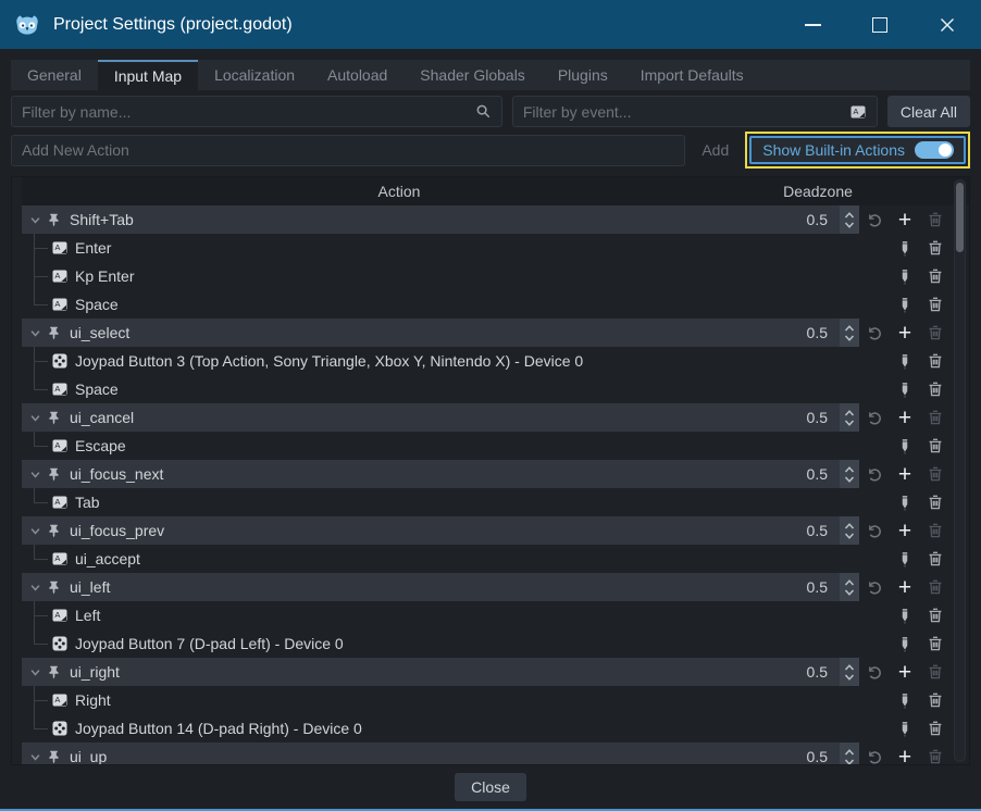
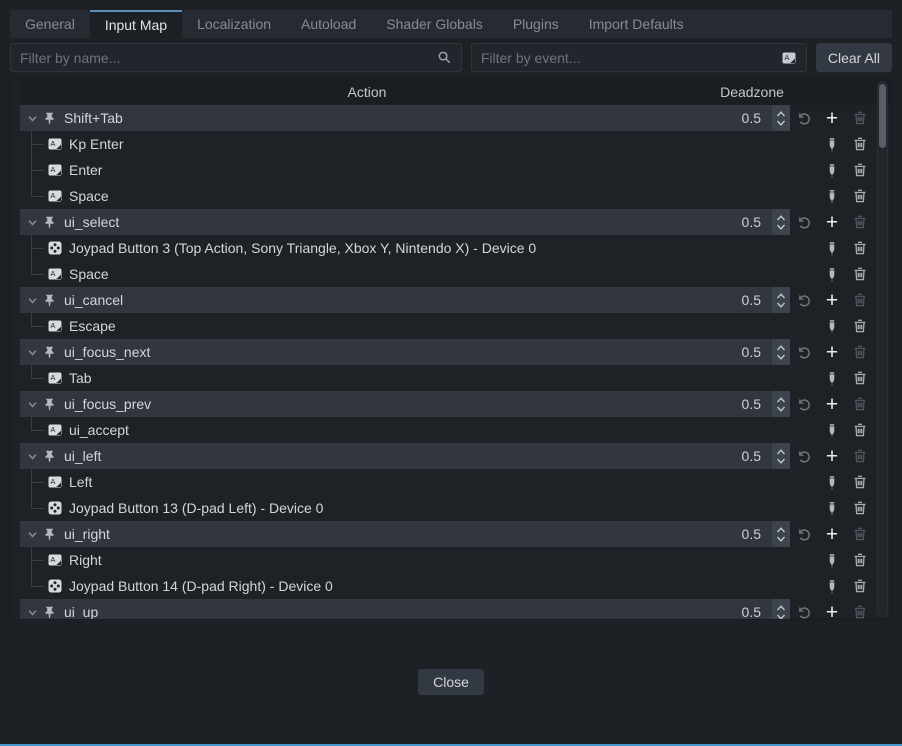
- Project Settings (project.godot)
  General
  Input Map
  Localization
  Autoload
  Shader Globals
  Plugins
  Import Defaults
  Filter by name...
  Filter by event...
  A
  Clear All
- Add New Action
- Add
- Show Built-in Actions
  Action
  Deadzone
  Shift+Tab
  0.5
  +
  A
- Enter
+ Kp Enter
  A
- Kp Enter
+ Enter
  A
  Space
  ui_select
  0.5
  +
  Joypad Button 3 (Top Action, Sony Triangle, Xbox Y, Nintendo X) - Device 0
  A
  Space
  ui_cancel
  0.5
  +
  A
  Escape
  ui_focus_next
  0.5
  +
  A
  Tab
  ui_focus_prev
  0.5
  +
  A
  ui_accept
  ui_left
  0.5
  +
  A
  Left
- Joypad Button 7 (D-pad Left) - Device 0
+ Joypad Button 13 (D-pad Left) - Device 0
  ui_right
  0.5
  +
  A
  Right
  Joypad Button 14 (D-pad Right) - Device 0
  ui_up
  0.5
  +
  Close
